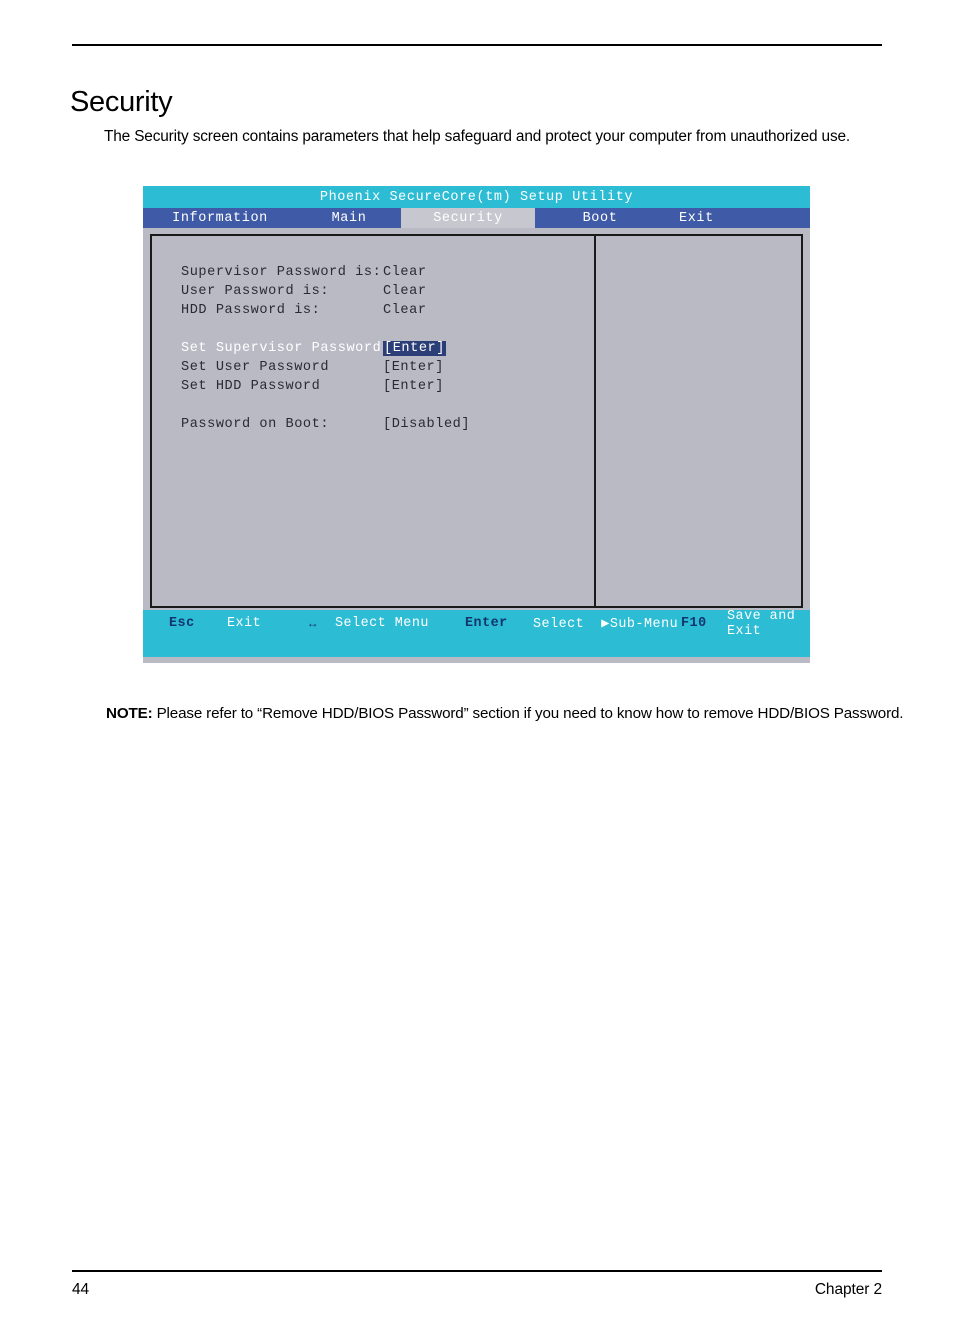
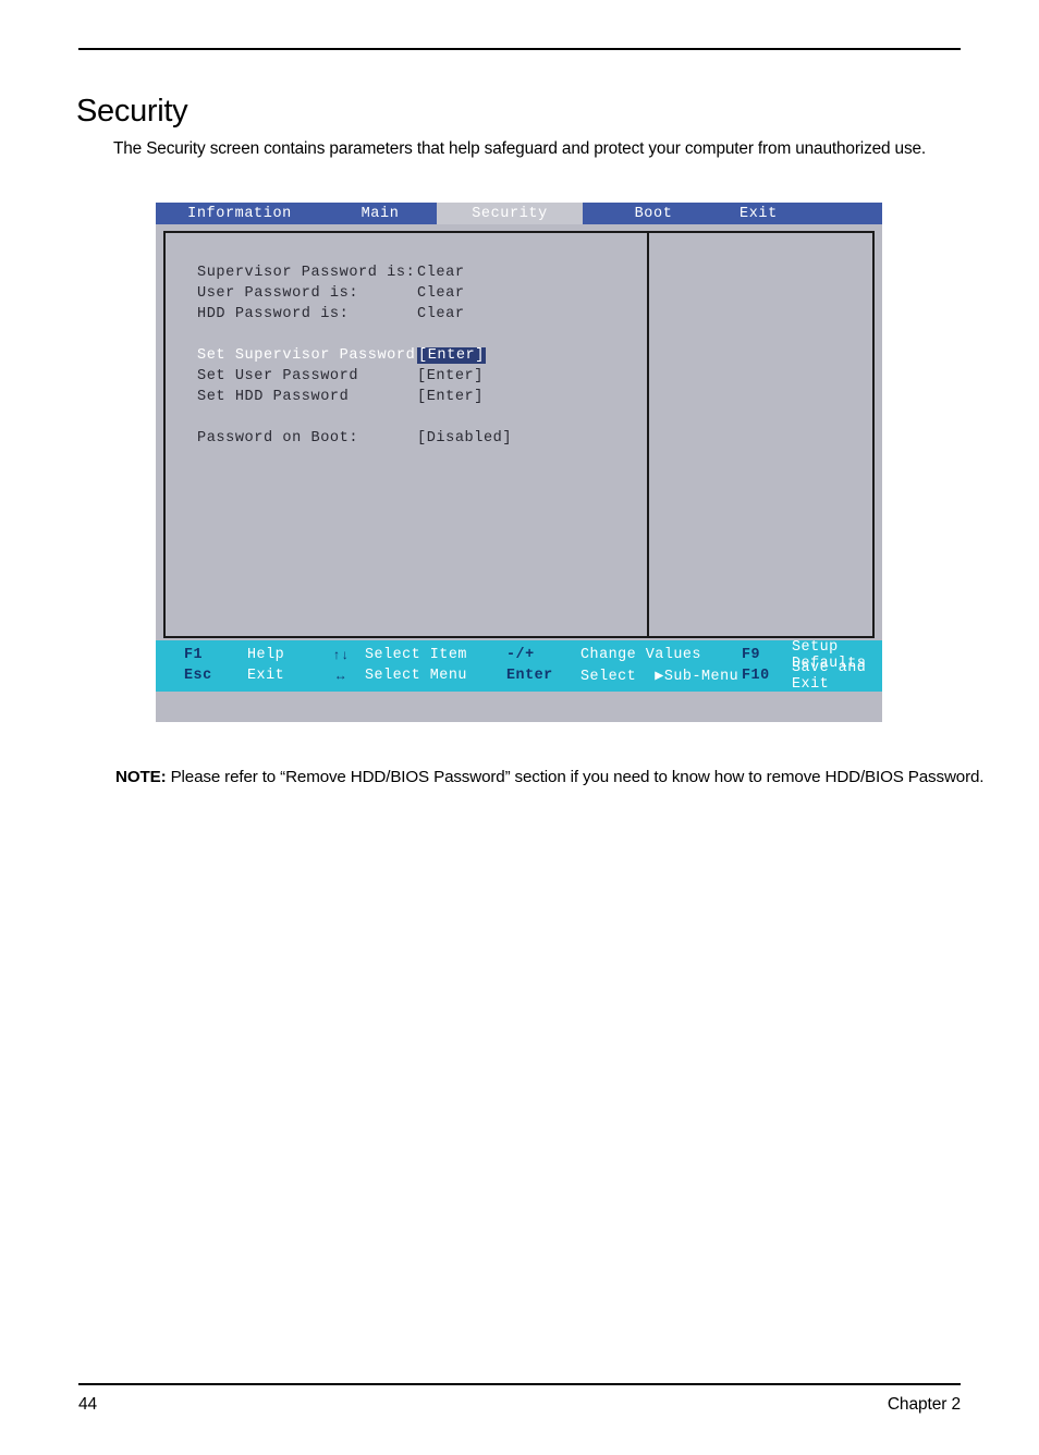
  Security
  The Security screen contains parameters that help safeguard and protect your computer from unauthorized use.
- Phoenix SecureCore(tm) Setup Utility
  Information
  Main
  Security
  Boot
  Exit
  Supervisor Password is:
  Clear
  User Password is:
  Clear
  HDD Password is:
  Clear
  Set Supervisor Password
  [Enter]
  Set User Password
  [Enter]
  Set HDD Password
  [Enter]
  Password on Boot:
  [Disabled]
+ F1
+ Help
+ ↑↓
+ Select Item
+ -/+
+ Change Values
+ F9
+ Setup Defaults
  Esc
  Exit
  ↔
  Select Menu
  Enter
  Select ▶Sub-Menu
  F10
  Save and Exit
  NOTE: Please refer to “Remove HDD/BIOS Password” section if you need to know how to remove HDD/BIOS Password.
  44
  Chapter 2
